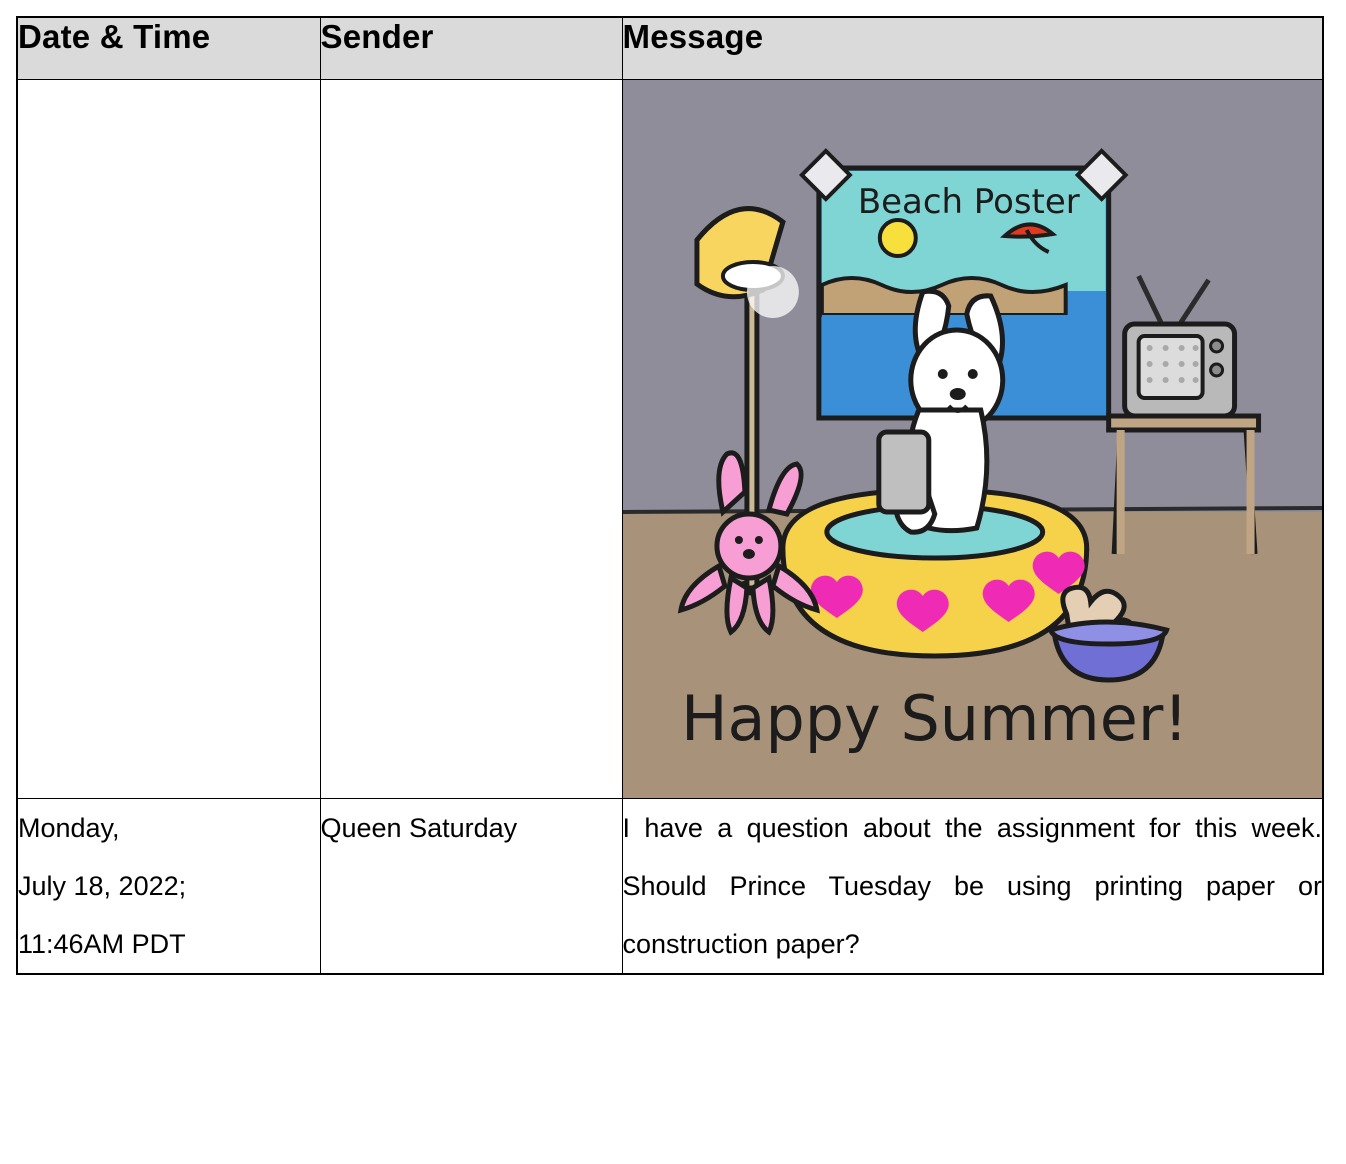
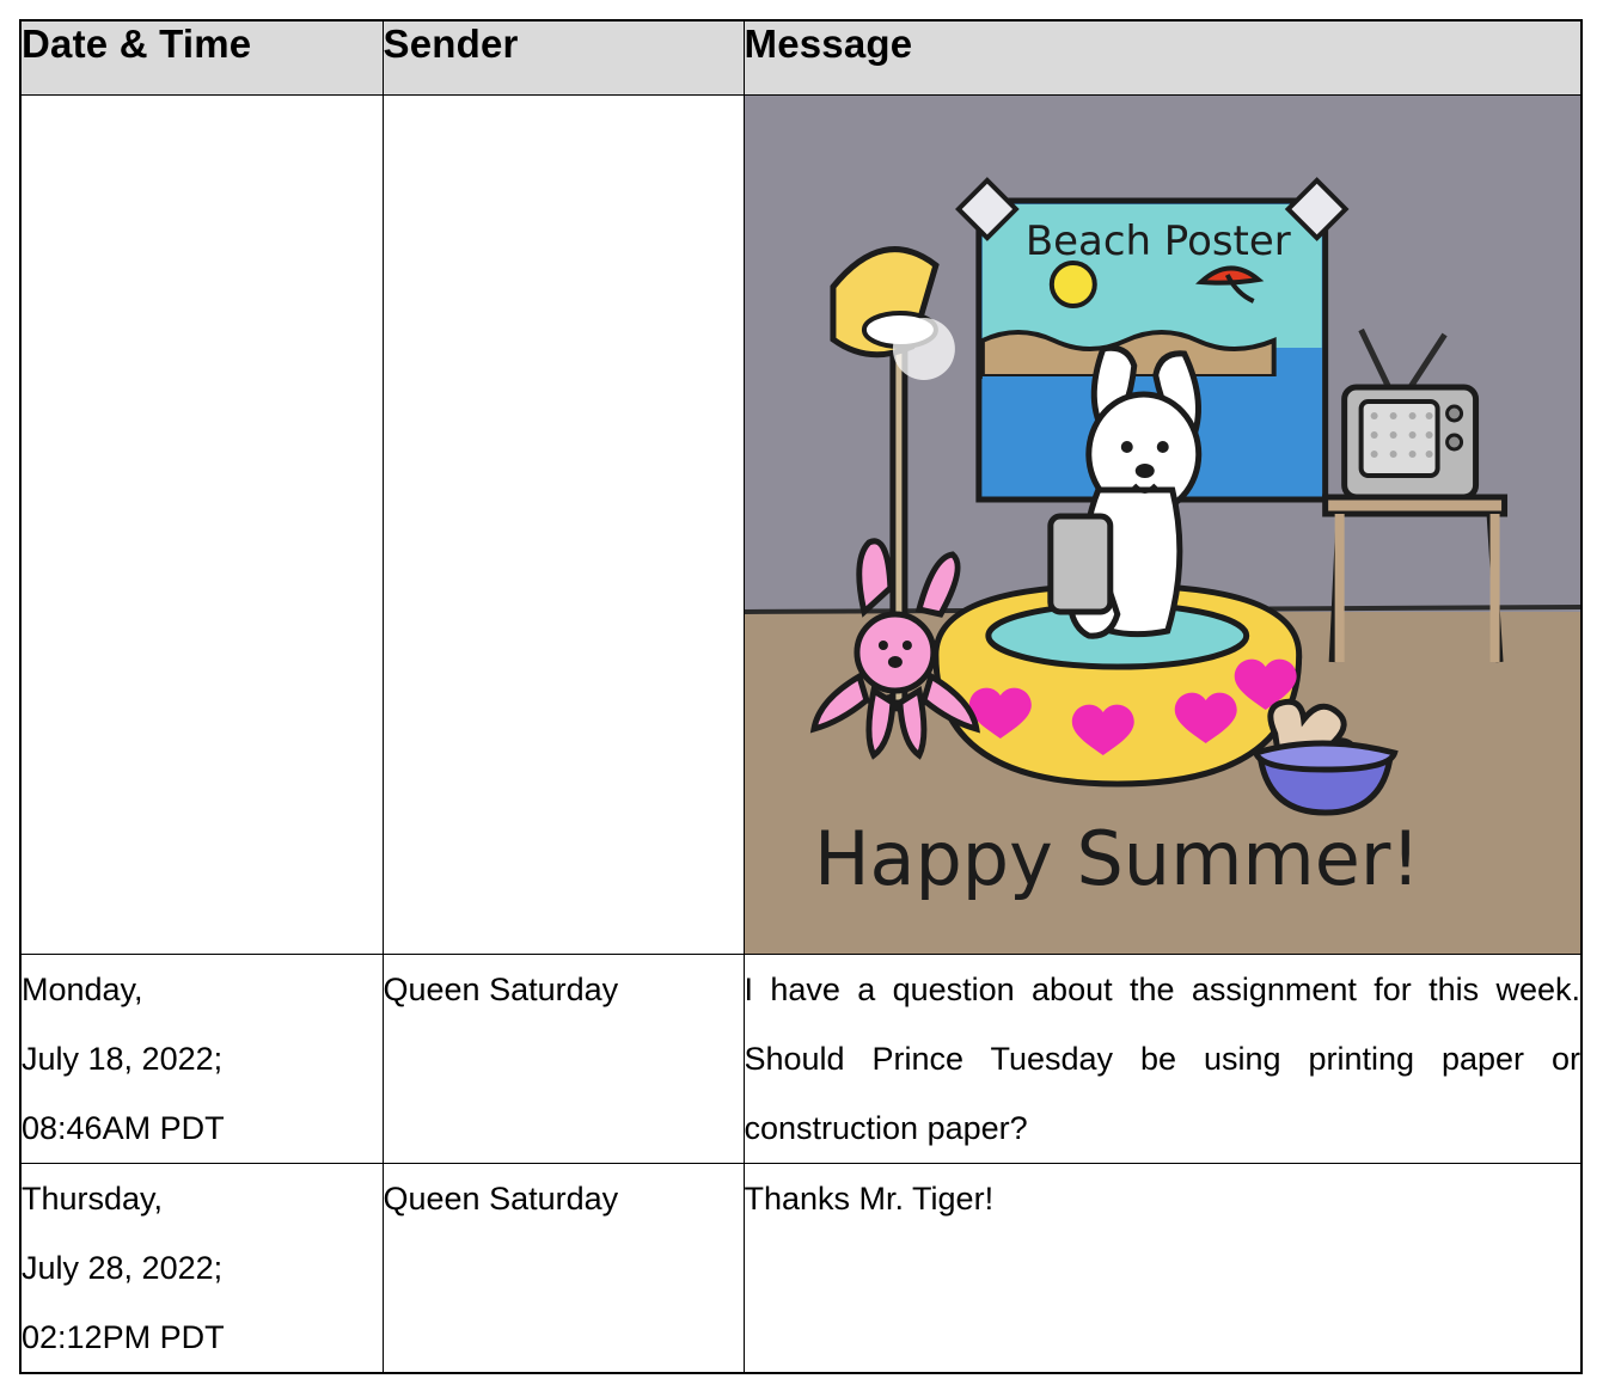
  Date & Time	Sender	Message
  		Beach Poster Happy Summer!
- Monday, July 18, 2022; 11:46AM PDT	Queen Saturday	I have a question about the assignment for this week. Should Prince Tuesday be using printing paper or construction paper?
+ Monday, July 18, 2022; 08:46AM PDT	Queen Saturday	I have a question about the assignment for this week. Should Prince Tuesday be using printing paper or construction paper?
+ Thursday, July 28, 2022; 02:12PM PDT	Queen Saturday	Thanks Mr. Tiger!
